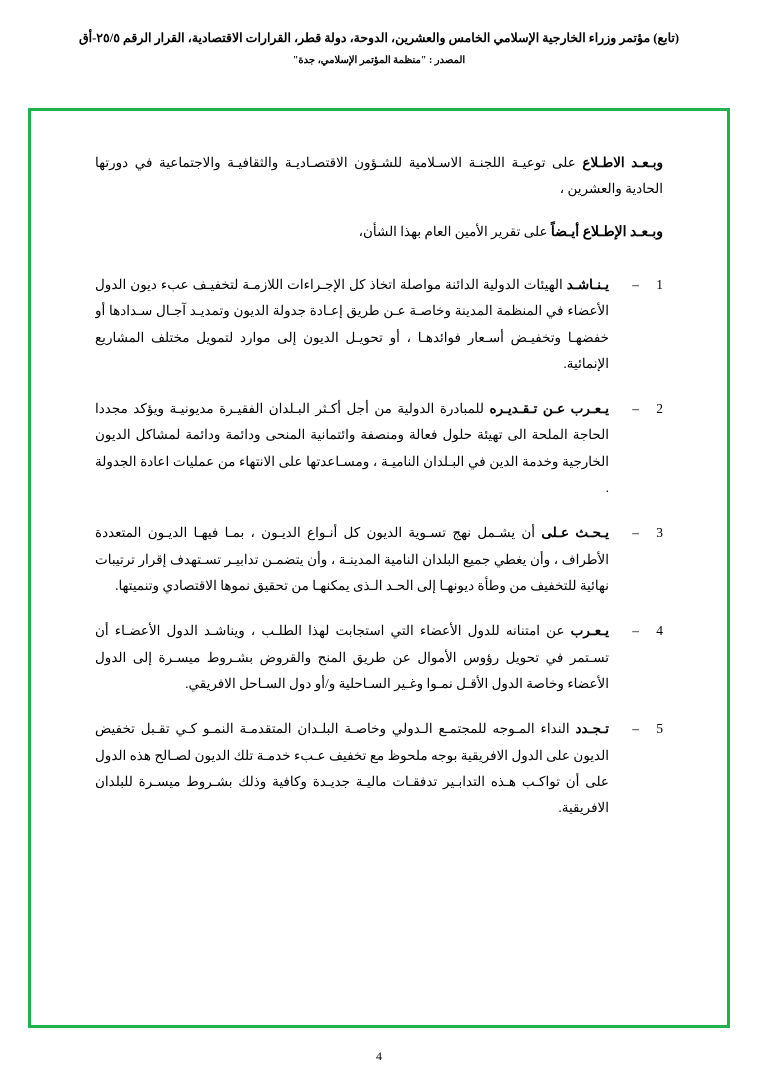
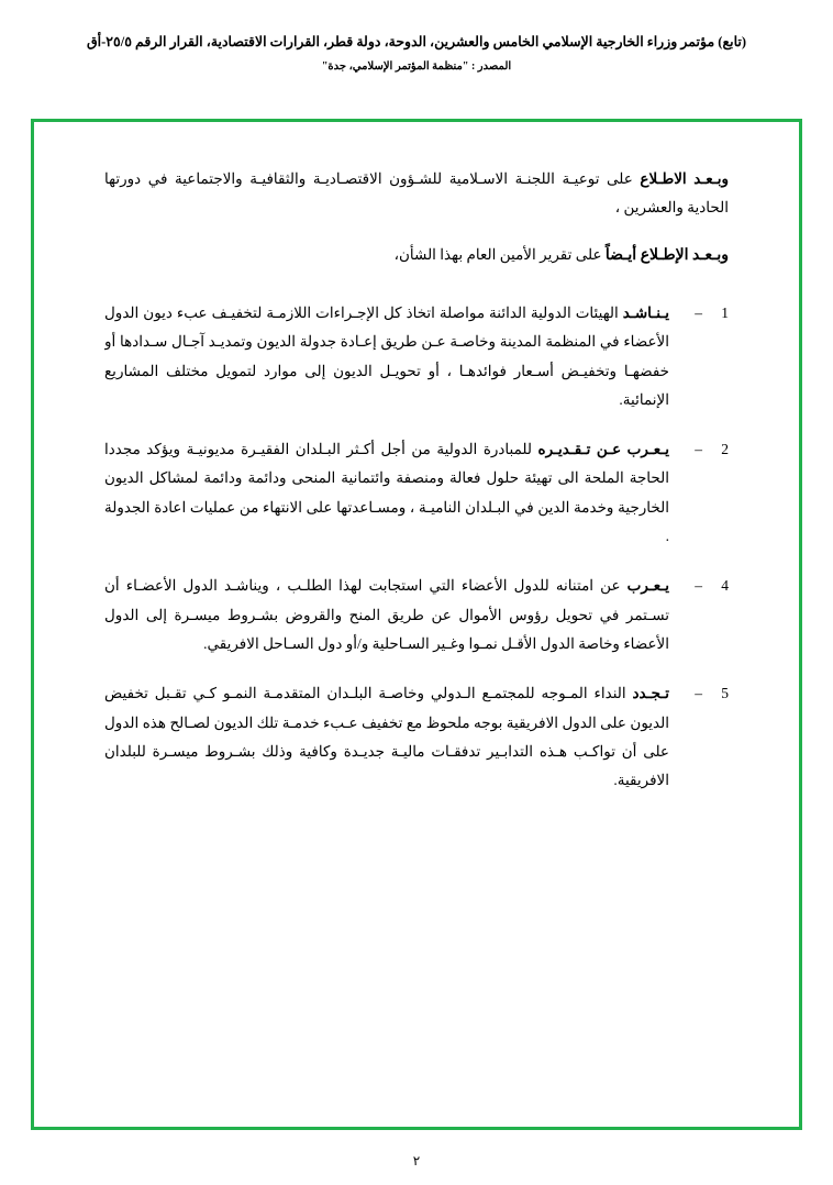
  (تابع) مؤتمر وزراء الخارجية الإسلامي الخامس والعشرين، الدوحة، دولة قطر، القرارات الاقتصادية، القرار الرقم ٢٥/٥-أق
  المصدر : "منظمة المؤتمر الإسلامي، جدة"
  وبـعـد الاطـلاع على توعيـة اللجنـة الاسـلامية للشـؤون الاقتصـاديـة والثقافيـة والاجتماعية في دورتها الحادية والعشرين ،
  وبـعـد الإطـلاع أيـضاً على تقرير الأمين العام بهذا الشأن،
  1–
  يـنـاشـد الهيئات الدولية الدائنة مواصلة اتخاذ كل الإجـراءات اللازمـة لتخفيـف عبء ديون الدول الأعضاء في المنظمة المدينة وخاصـة عـن طريق إعـادة جدولة الديون وتمديـد آجـال سـدادها أو خفضهـا وتخفيـض أسـعار فوائدهـا ، أو تحويـل الديون إلى موارد لتمويل مختلف المشاريع الإنمائية.
  2–
  يـعـرب عـن تـقـديـره للمبادرة الدولية من أجل أكـثر البـلدان الفقيـرة مديونيـة ويؤكد مجددا الحاجة الملحة الى تهيئة حلول فعالة ومنصفة وائتمانية المنحى ودائمة ودائمة لمشاكل الديون الخارجية وخدمة الدين في البـلدان الناميـة ، ومسـاعدتها على الانتهاء من عمليات اعادة الجدولة .
- 3–
- يـحـث عـلى أن يشـمل نهج تسـوية الديون كل أنـواع الديـون ، بمـا فيهـا الديـون المتعددة الأطراف ، وأن يغطي جميع البلدان النامية المدينـة ، وأن يتضمـن تدابيـر تسـتهدف إقرار ترتيبات نهائية للتخفيف من وطأة ديونهـا إلى الحـد الـذى يمكنهـا من تحقيق نموها الاقتصادي وتنميتها.
  4–
  يـعـرب عن امتنانه للدول الأعضاء التي استجابت لهذا الطلـب ، ويناشـد الدول الأعضـاء أن تسـتمر في تحويل رؤوس الأموال عن طريق المنح والقروض بشـروط ميسـرة إلى الدول الأعضاء وخاصة الدول الأقـل نمـوا وغـير السـاحلية و/أو دول السـاحل الافريقي.
  5–
  تـجـدد النداء المـوجه للمجتمـع الـدولي وخاصـة البلـدان المتقدمـة النمـو كـي تقـبل تخفيض الديون على الدول الافريقية بوجه ملحوظ مع تخفيف عـبء خدمـة تلك الديون لصـالح هذه الدول على أن تواكـب هـذه التدابـير تدفقـات ماليـة جديـدة وكافية وذلك بشـروط ميسـرة للبلدان الافريقية.
- 4
+ ٢
